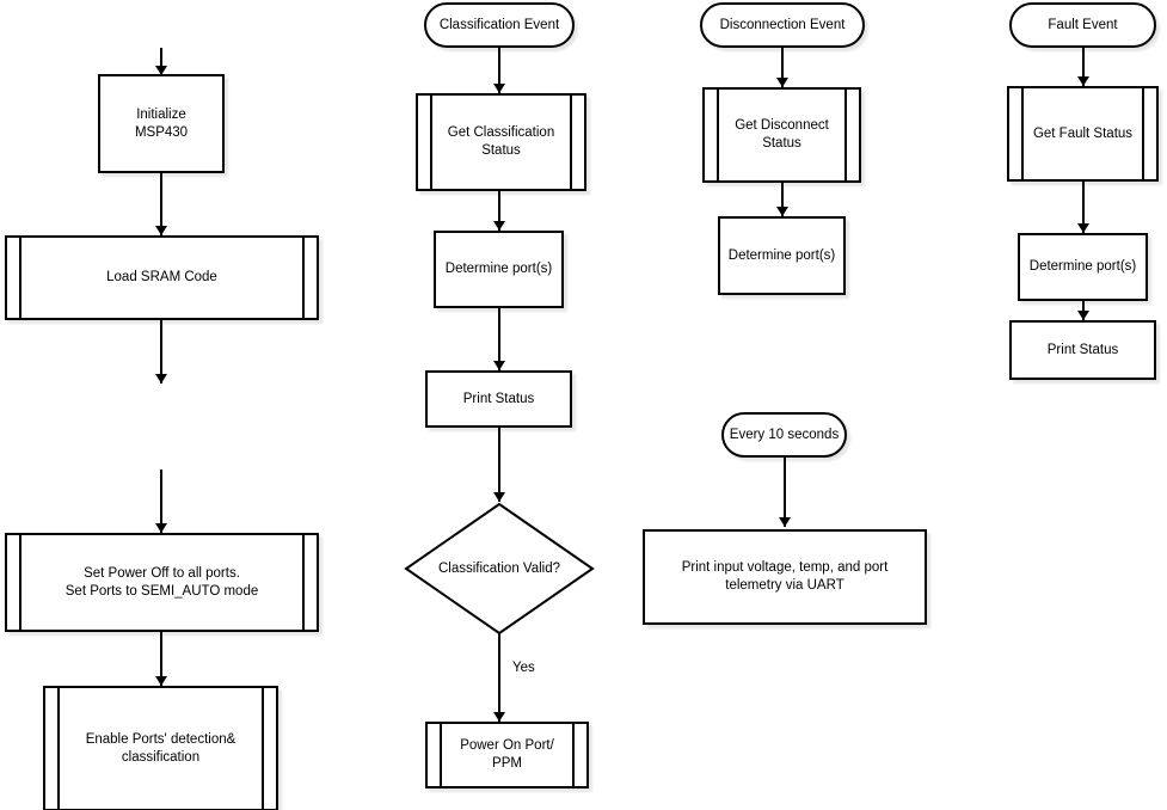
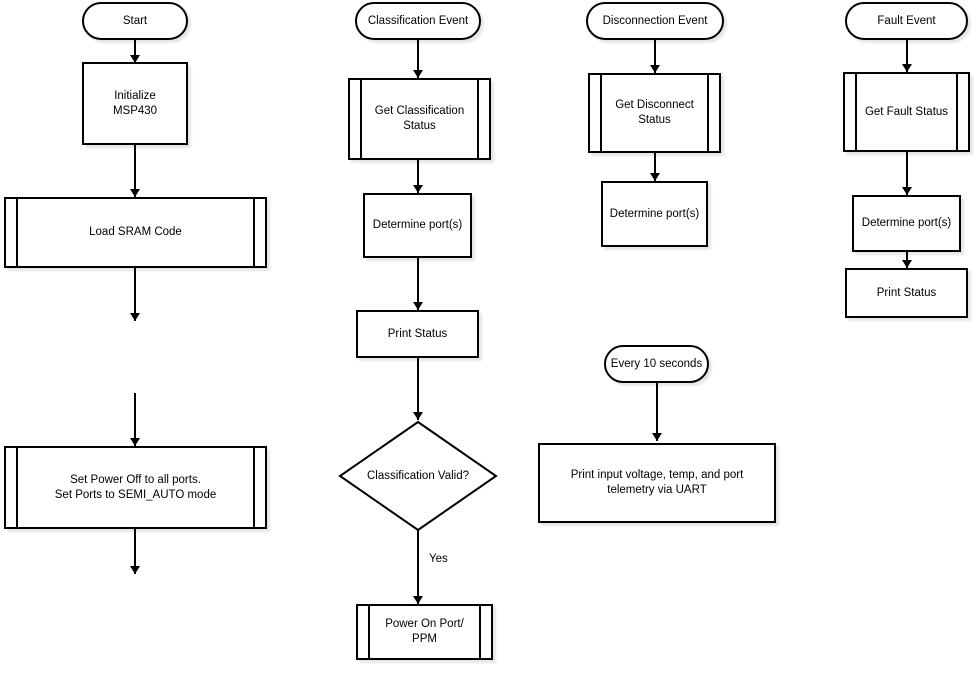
+ Start
  Initialize
  MSP430
  Load SRAM Code
  Set Power Off to all ports.
  Set Ports to SEMI_AUTO mode
- Enable Ports' detection&
- classification
  Classification Event
  Get Classification
  Status
  Determine port(s)
  Print Status
  Classification Valid?
  Yes
  Power On Port/
  PPM
  Disconnection Event
  Get Disconnect
  Status
  Determine port(s)
  Every 10 seconds
  Print input voltage, temp, and port
  telemetry via UART
  Fault Event
  Get Fault Status
  Determine port(s)
  Print Status
